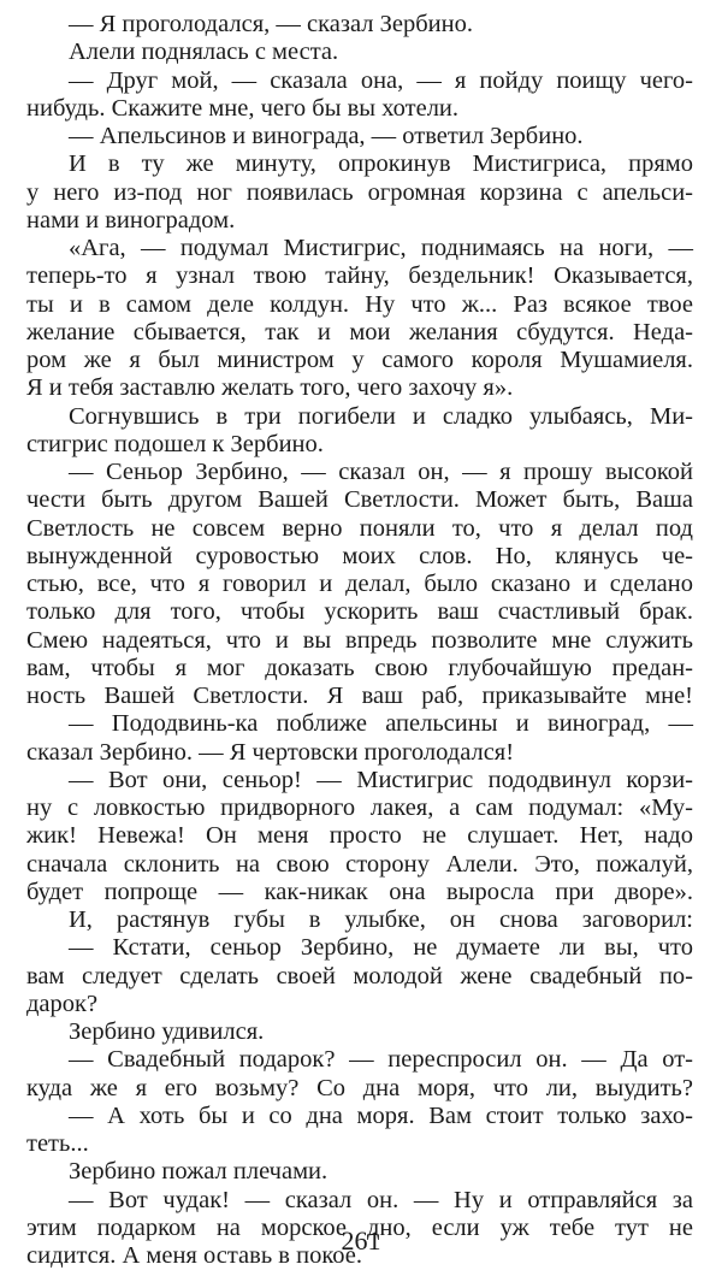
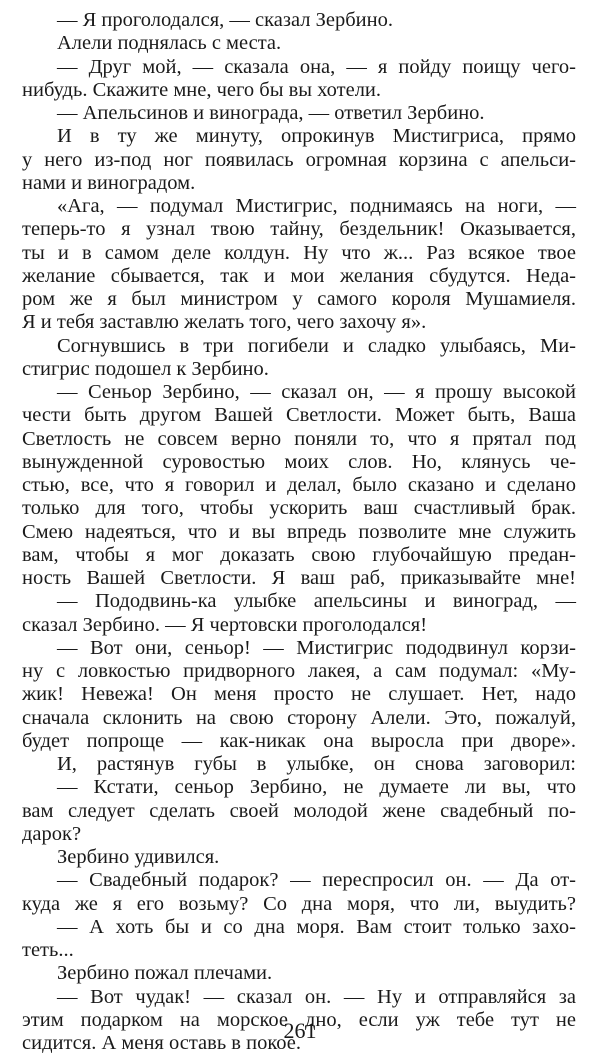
  — Я проголодался, — сказал Зербино.
  Алели поднялась с места.
  — Друг мой, — сказала она, — я пойду поищу чего-
  нибудь. Скажите мне, чего бы вы хотели.
  — Апельсинов и винограда, — ответил Зербино.
  И в ту же минуту, опрокинув Мистигриса, прямо
  у него из-под ног появилась огромная корзина с апельси-
  нами и виноградом.
  «Ага, — подумал Мистигрис, поднимаясь на ноги, —
  теперь-то я узнал твою тайну, бездельник! Оказывается,
  ты и в самом деле колдун. Ну что ж... Раз всякое твое
  желание сбывается, так и мои желания сбудутся. Неда-
  ром же я был министром у самого короля Мушамиеля.
  Я и тебя заставлю желать того, чего захочу я».
  Согнувшись в три погибели и сладко улыбаясь, Ми-
  стигрис подошел к Зербино.
  — Сеньор Зербино, — сказал он, — я прошу высокой
  чести быть другом Вашей Светлости. Может быть, Ваша
- Светлость не совсем верно поняли то, что я делал под
+ Светлость не совсем верно поняли то, что я прятал под
  вынужденной суровостью моих слов. Но, клянусь че-
  стью, все, что я говорил и делал, было сказано и сделано
  только для того, чтобы ускорить ваш счастливый брак.
  Смею надеяться, что и вы впредь позволите мне служить
  вам, чтобы я мог доказать свою глубочайшую предан-
  ность Вашей Светлости. Я ваш раб, приказывайте мне!
- — Пододвинь-ка поближе апельсины и виноград, —
+ — Пододвинь-ка улыбке апельсины и виноград, —
  сказал Зербино. — Я чертовски проголодался!
  — Вот они, сеньор! — Мистигрис пододвинул корзи-
  ну с ловкостью придворного лакея, а сам подумал: «Му-
  жик! Невежа! Он меня просто не слушает. Нет, надо
  сначала склонить на свою сторону Алели. Это, пожалуй,
  будет попроще — как-никак она выросла при дворе».
  И, растянув губы в улыбке, он снова заговорил:
  — Кстати, сеньор Зербино, не думаете ли вы, что
  вам следует сделать своей молодой жене свадебный по-
  дарок?
  Зербино удивился.
  — Свадебный подарок? — переспросил он. — Да от-
  куда же я его возьму? Со дна моря, что ли, выудить?
  — А хоть бы и со дна моря. Вам стоит только захо-
  теть...
  Зербино пожал плечами.
  — Вот чудак! — сказал он. — Ну и отправляйся за
  этим подарком на морское дно, если уж тебе тут не
  сидится. А меня оставь в покое.
  261
